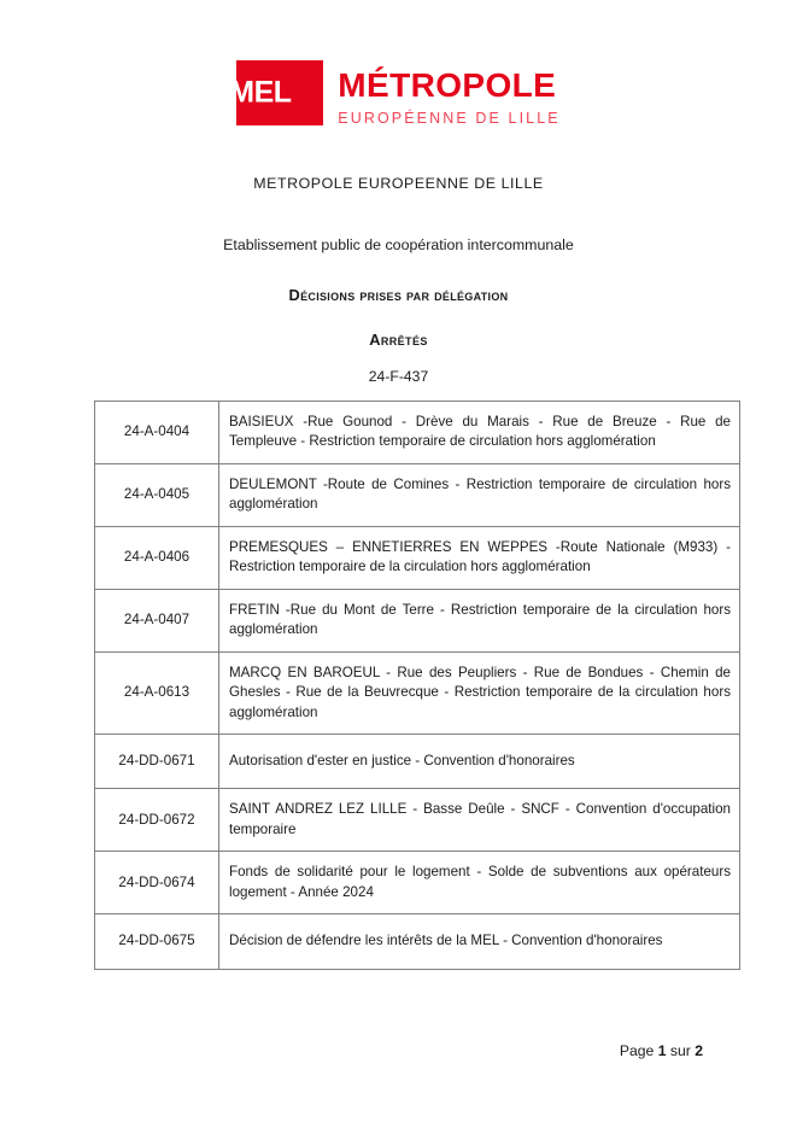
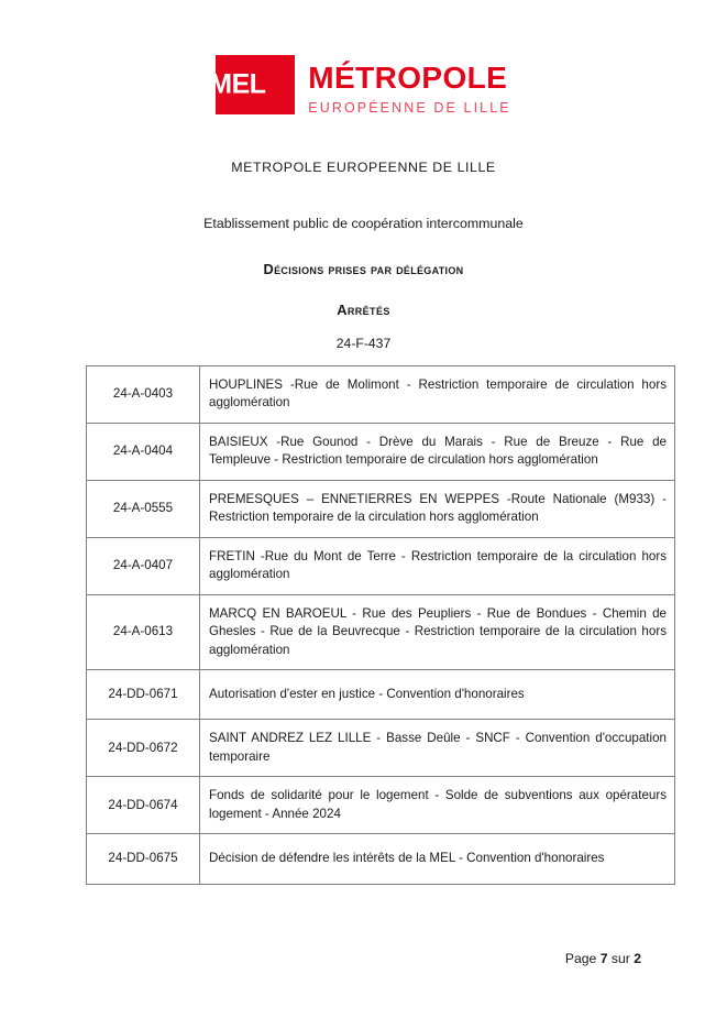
  MEL
  MÉTROPOLE
  EUROPÉENNE DE LILLE
  METROPOLE EUROPEENNE DE LILLE
  Etablissement public de coopération intercommunale
  Décisions prises par délégation
  Arrêtés
  24-F-437
+ 24-A-0403	HOUPLINES -Rue de Molimont - Restriction temporaire de circulation hors agglomération
  24-A-0404	BAISIEUX -Rue Gounod - Drève du Marais - Rue de Breuze - Rue de Templeuve - Restriction temporaire de circulation hors agglomération
- 24-A-0405	DEULEMONT -Route de Comines - Restriction temporaire de circulation hors agglomération
- 24-A-0406	PREMESQUES – ENNETIERRES EN WEPPES -Route Nationale (M933) - Restriction temporaire de la circulation hors agglomération
+ 24-A-0555	PREMESQUES – ENNETIERRES EN WEPPES -Route Nationale (M933) - Restriction temporaire de la circulation hors agglomération
  24-A-0407	FRETIN -Rue du Mont de Terre - Restriction temporaire de la circulation hors agglomération
  24-A-0613	MARCQ EN BAROEUL - Rue des Peupliers - Rue de Bondues - Chemin de Ghesles - Rue de la Beuvrecque - Restriction temporaire de la circulation hors agglomération
  24-DD-0671	Autorisation d'ester en justice - Convention d'honoraires
  24-DD-0672	SAINT ANDREZ LEZ LILLE - Basse Deûle - SNCF - Convention d'occupation temporaire
  24-DD-0674	Fonds de solidarité pour le logement - Solde de subventions aux opérateurs logement - Année 2024
  24-DD-0675	Décision de défendre les intérêts de la MEL - Convention d'honoraires
- Page 1 sur 2
+ Page 7 sur 2
